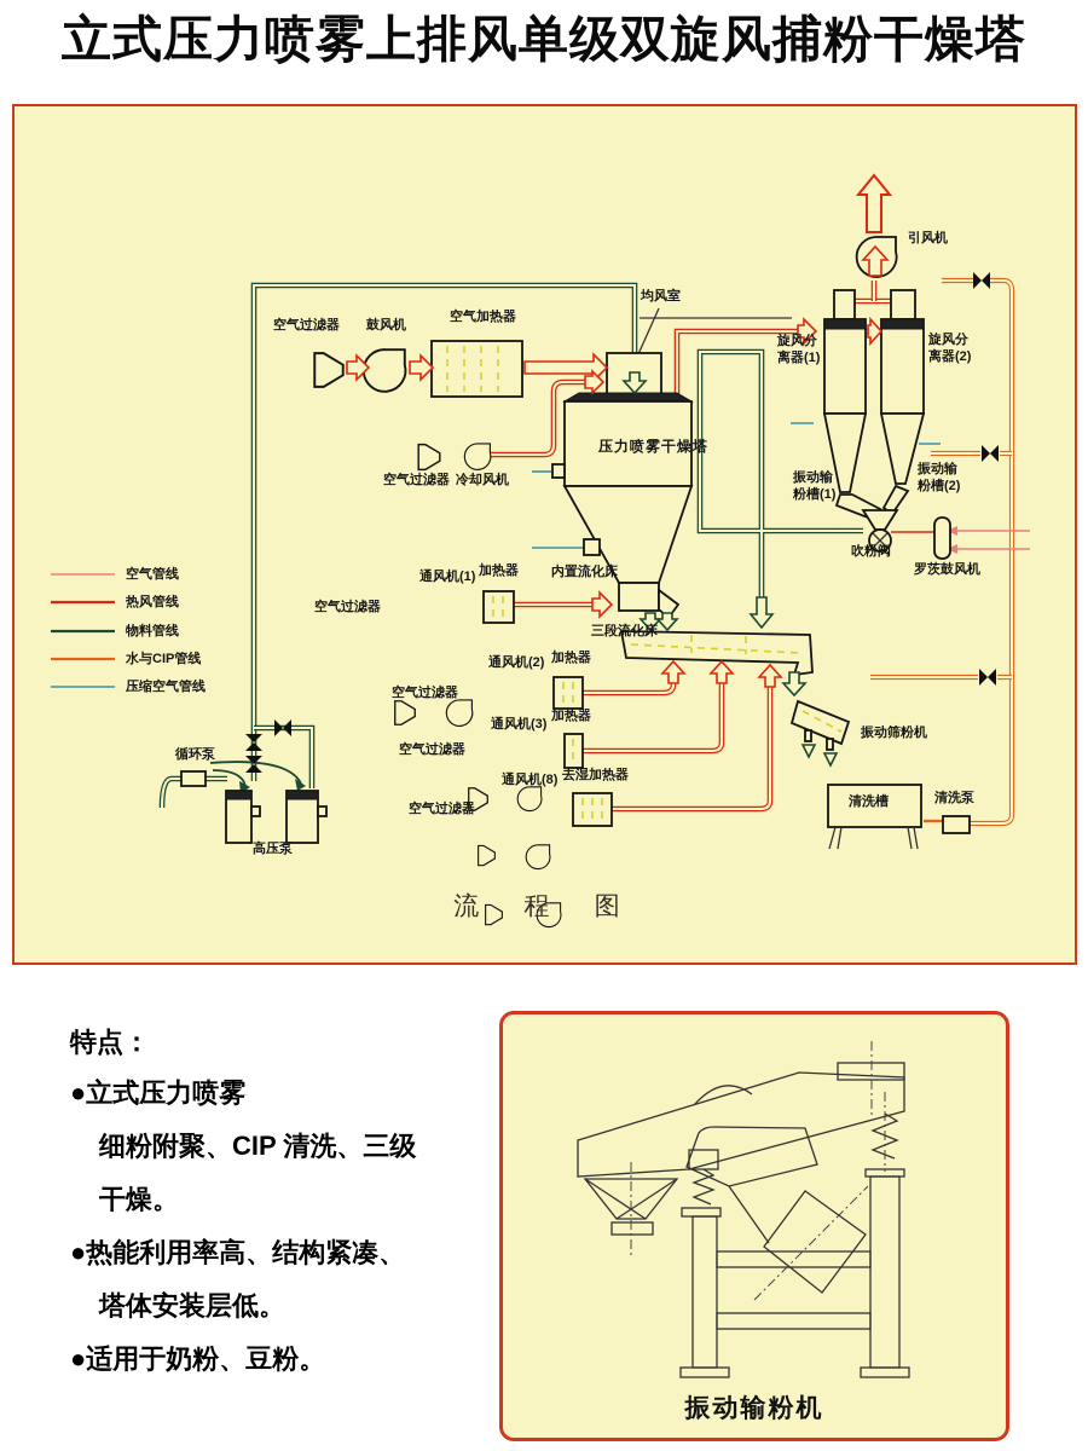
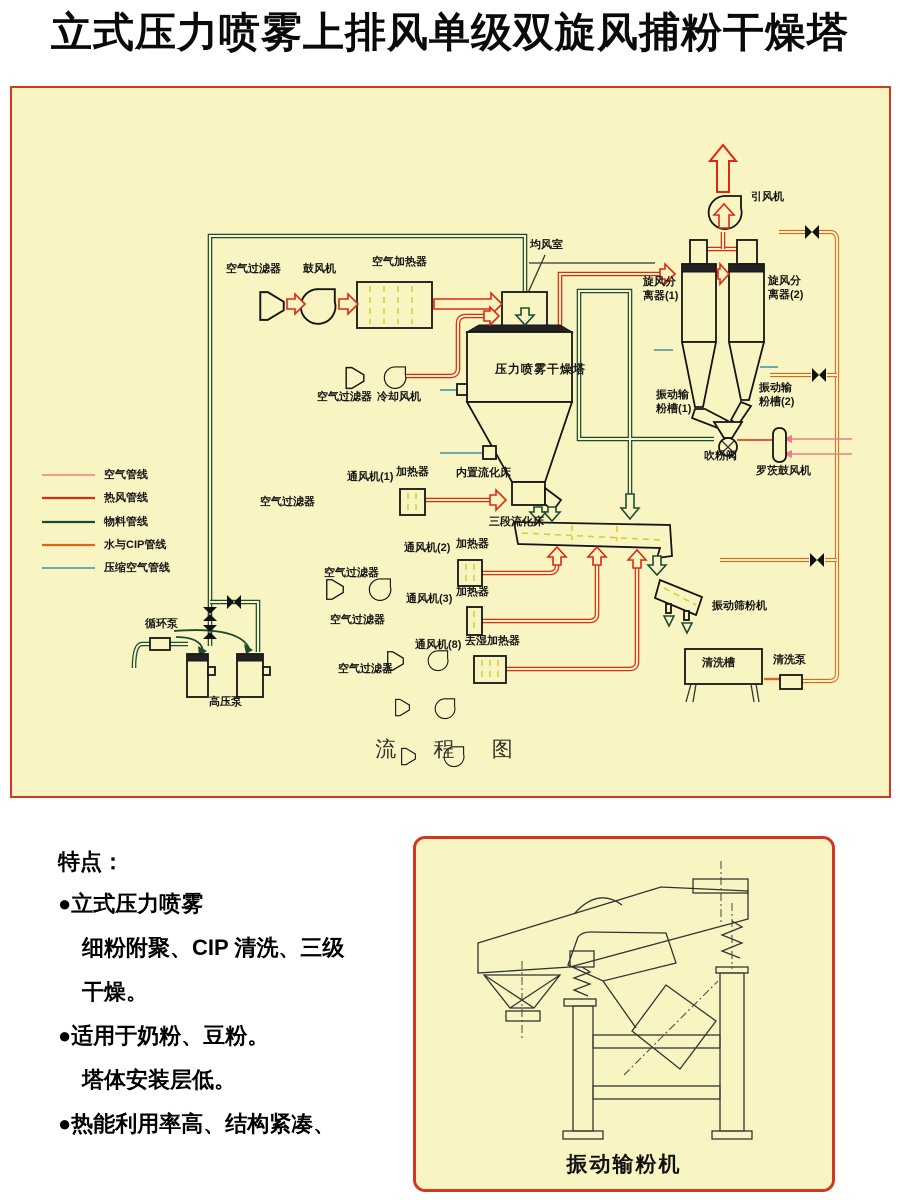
  立式压力喷雾上排风单级双旋风捕粉干燥塔
  空气过滤器
  鼓风机
  空气加热器
  均风室
  压力喷雾干燥塔
  空气过滤器
  冷却风机
  引风机
  旋风分
  离器(1)
  旋风分
  离器(2)
  振动输
  粉槽(1)
  振动输
  粉槽(2)
  吹粉阀
  罗茨鼓风机
  内置流化床
  通风机(1)
  加热器
  空气过滤器
  三段流化床
  通风机(2)
  加热器
  空气过滤器
  通风机(3)
  加热器
  空气过滤器
  通风机(8)
  去湿加热器
  空气过滤器
  振动筛粉机
  清洗槽
  清洗泵
  循环泵
  高压泵
  空气管线
  热风管线
  物料管线
  水与CIP管线
  压缩空气管线
  流 程 图
  特点：
  ●立式压力喷雾
  细粉附聚、CIP 清洗、三级
  干燥。
- ●热能利用率高、结构紧凑、
+ ●适用于奶粉、豆粉。
  塔体安装层低。
- ●适用于奶粉、豆粉。
+ ●热能利用率高、结构紧凑、
  振动输粉机
